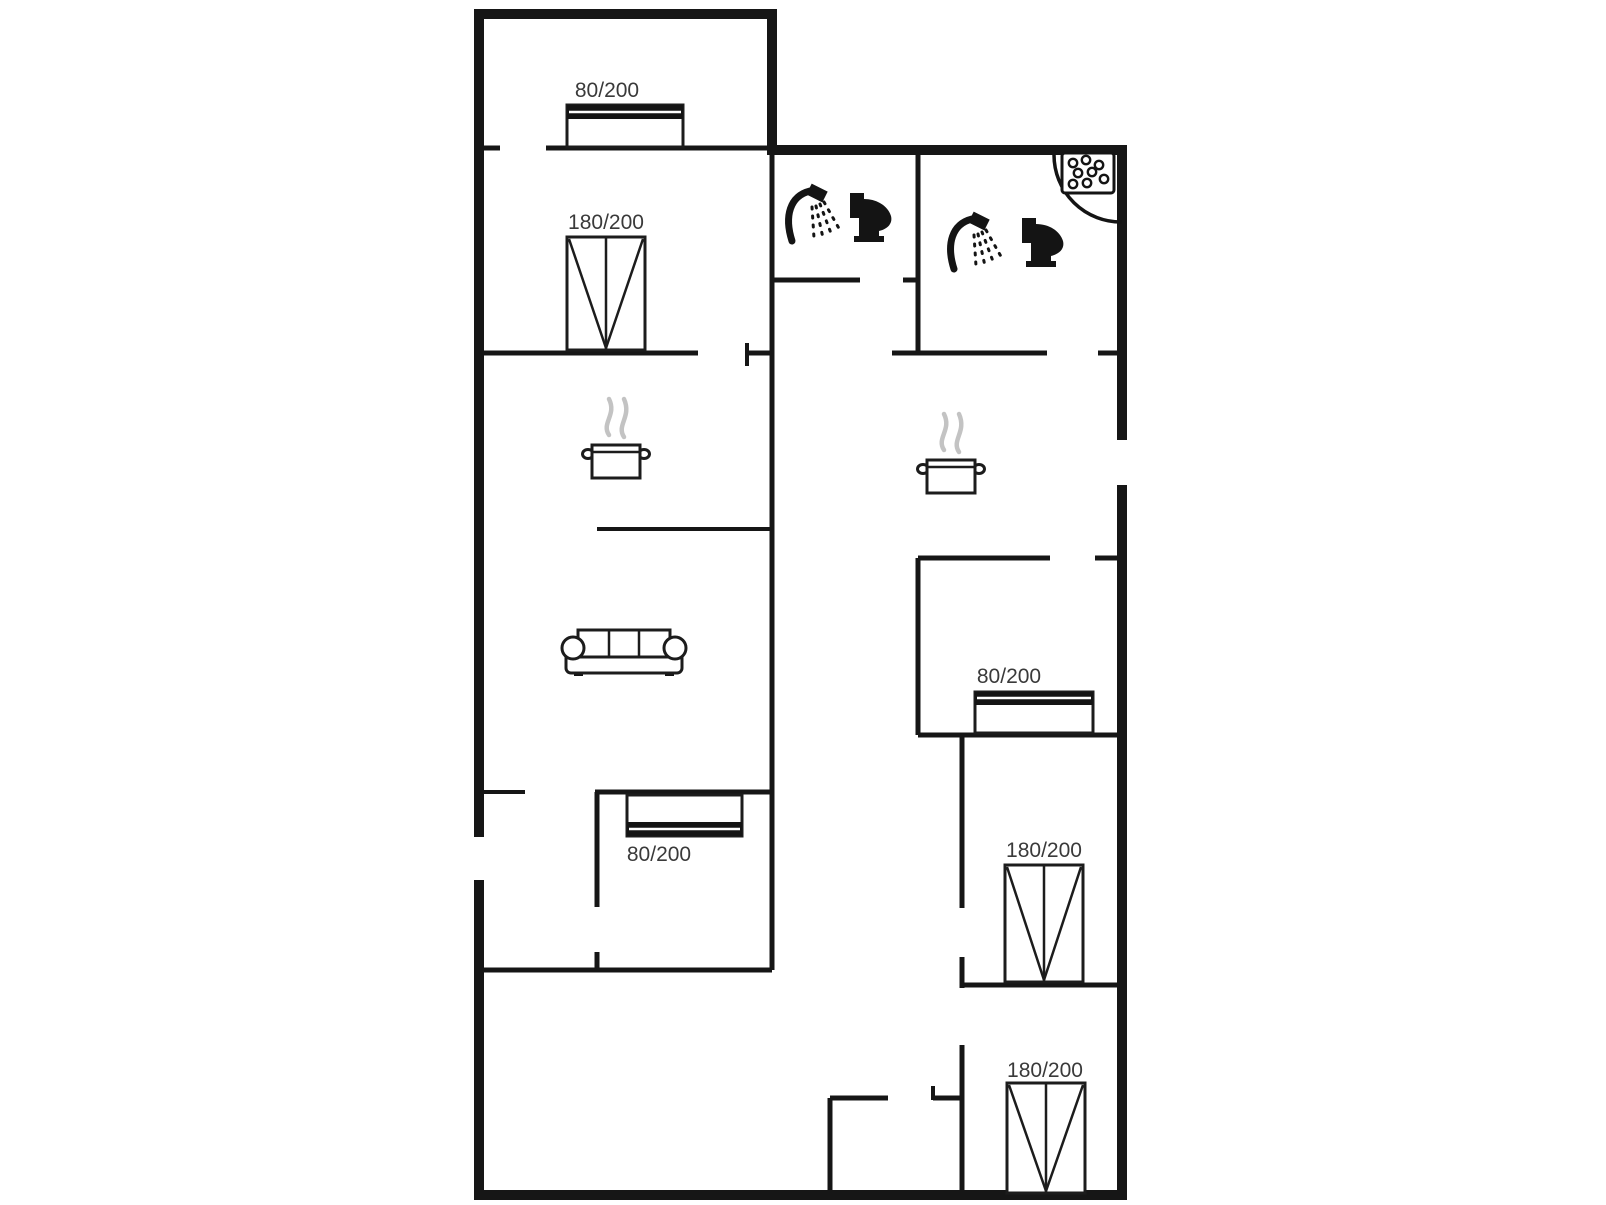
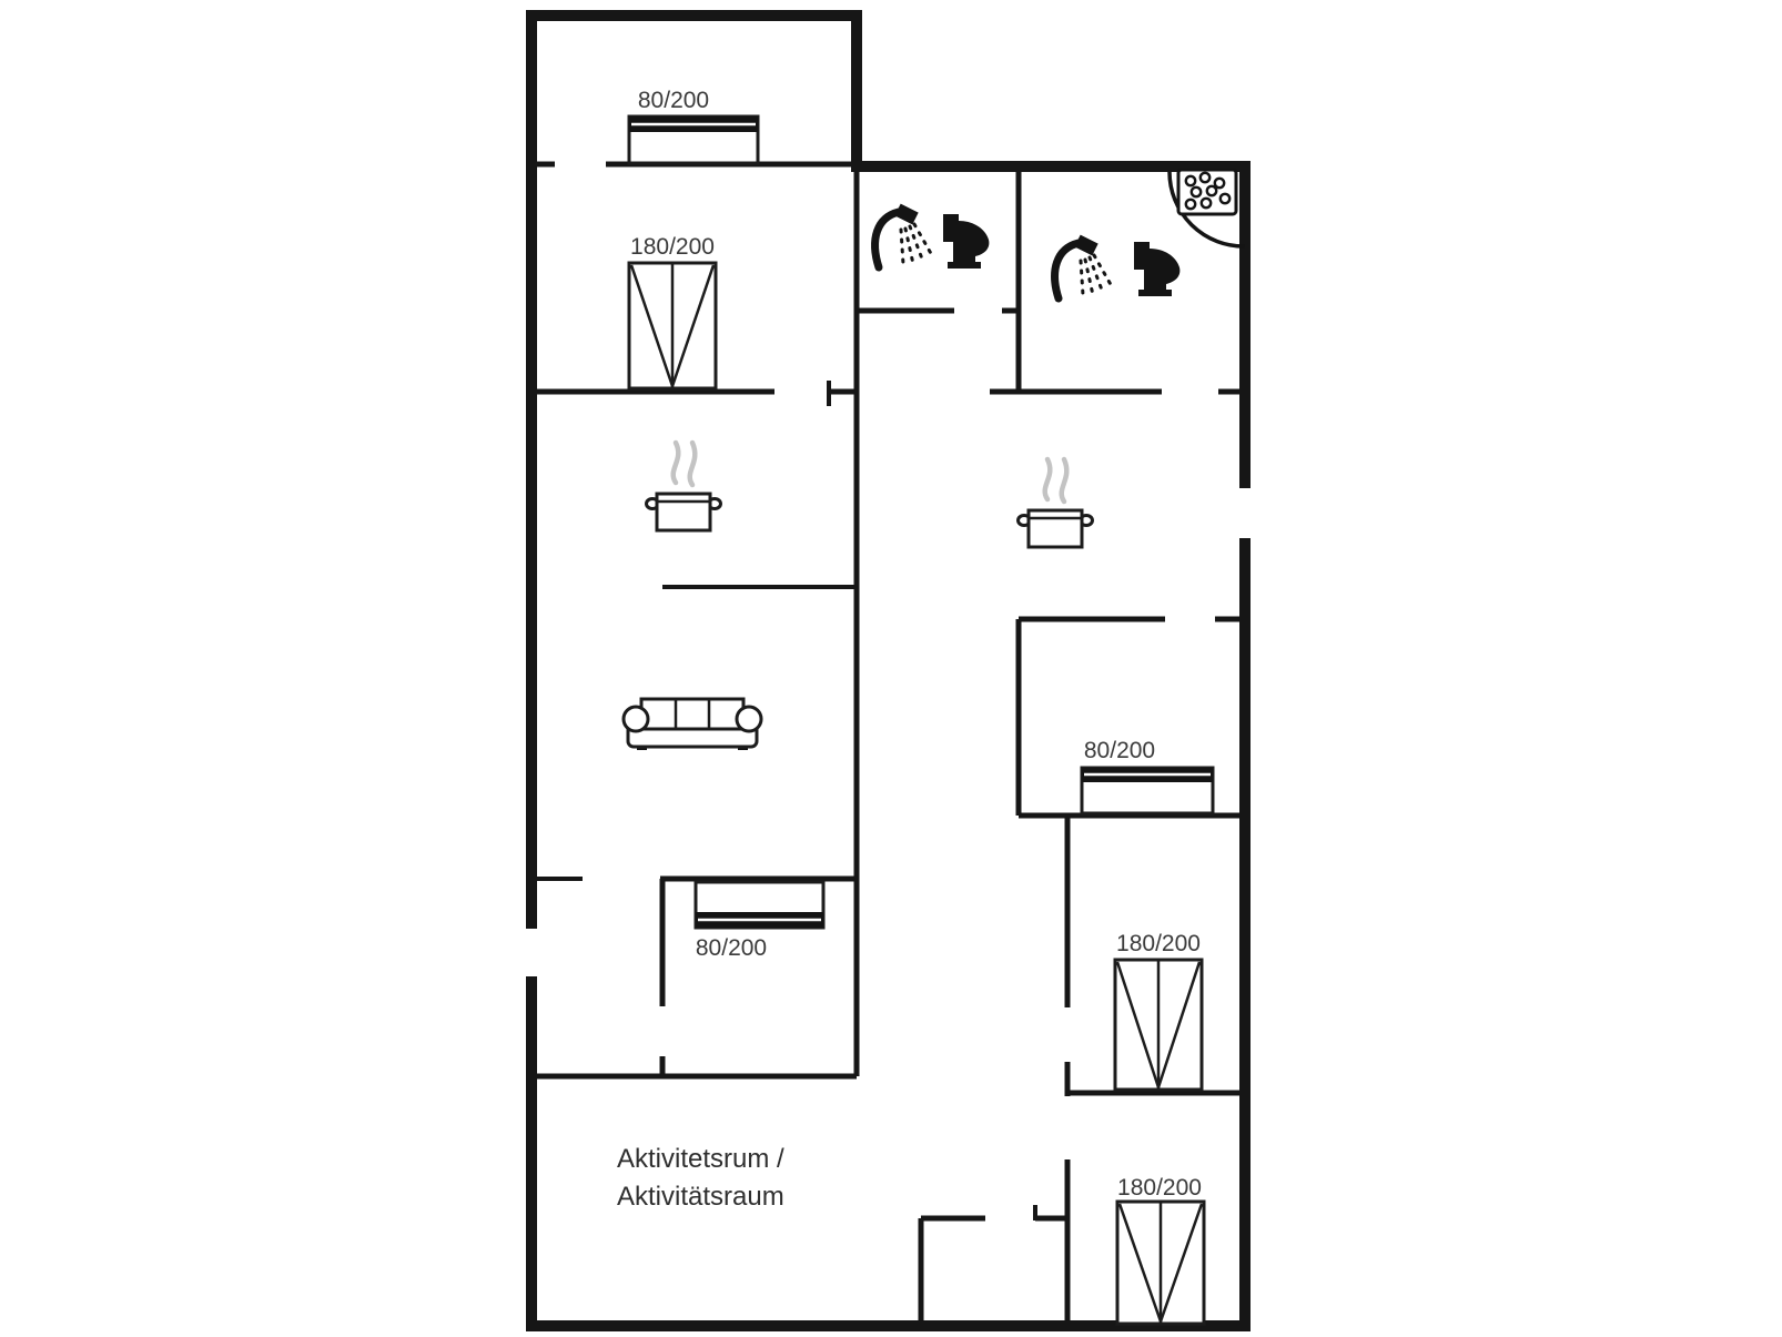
  80/200
  180/200
  80/200
  80/200
  180/200
  180/200
+ Aktivitetsrum /
+ Aktivitätsraum
